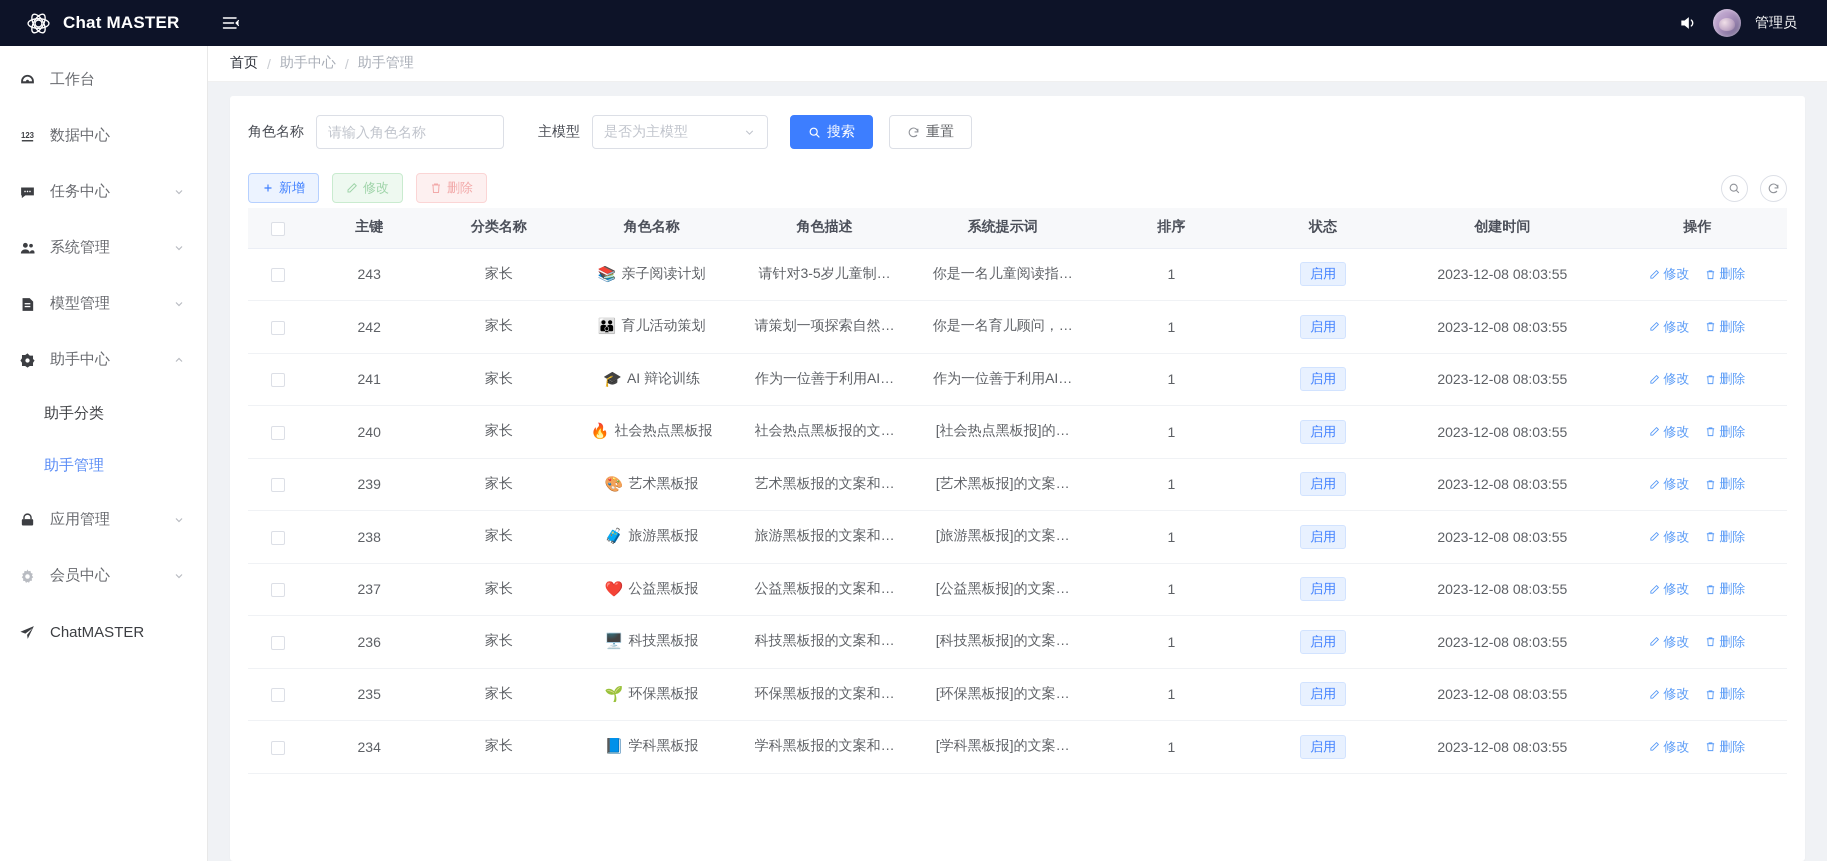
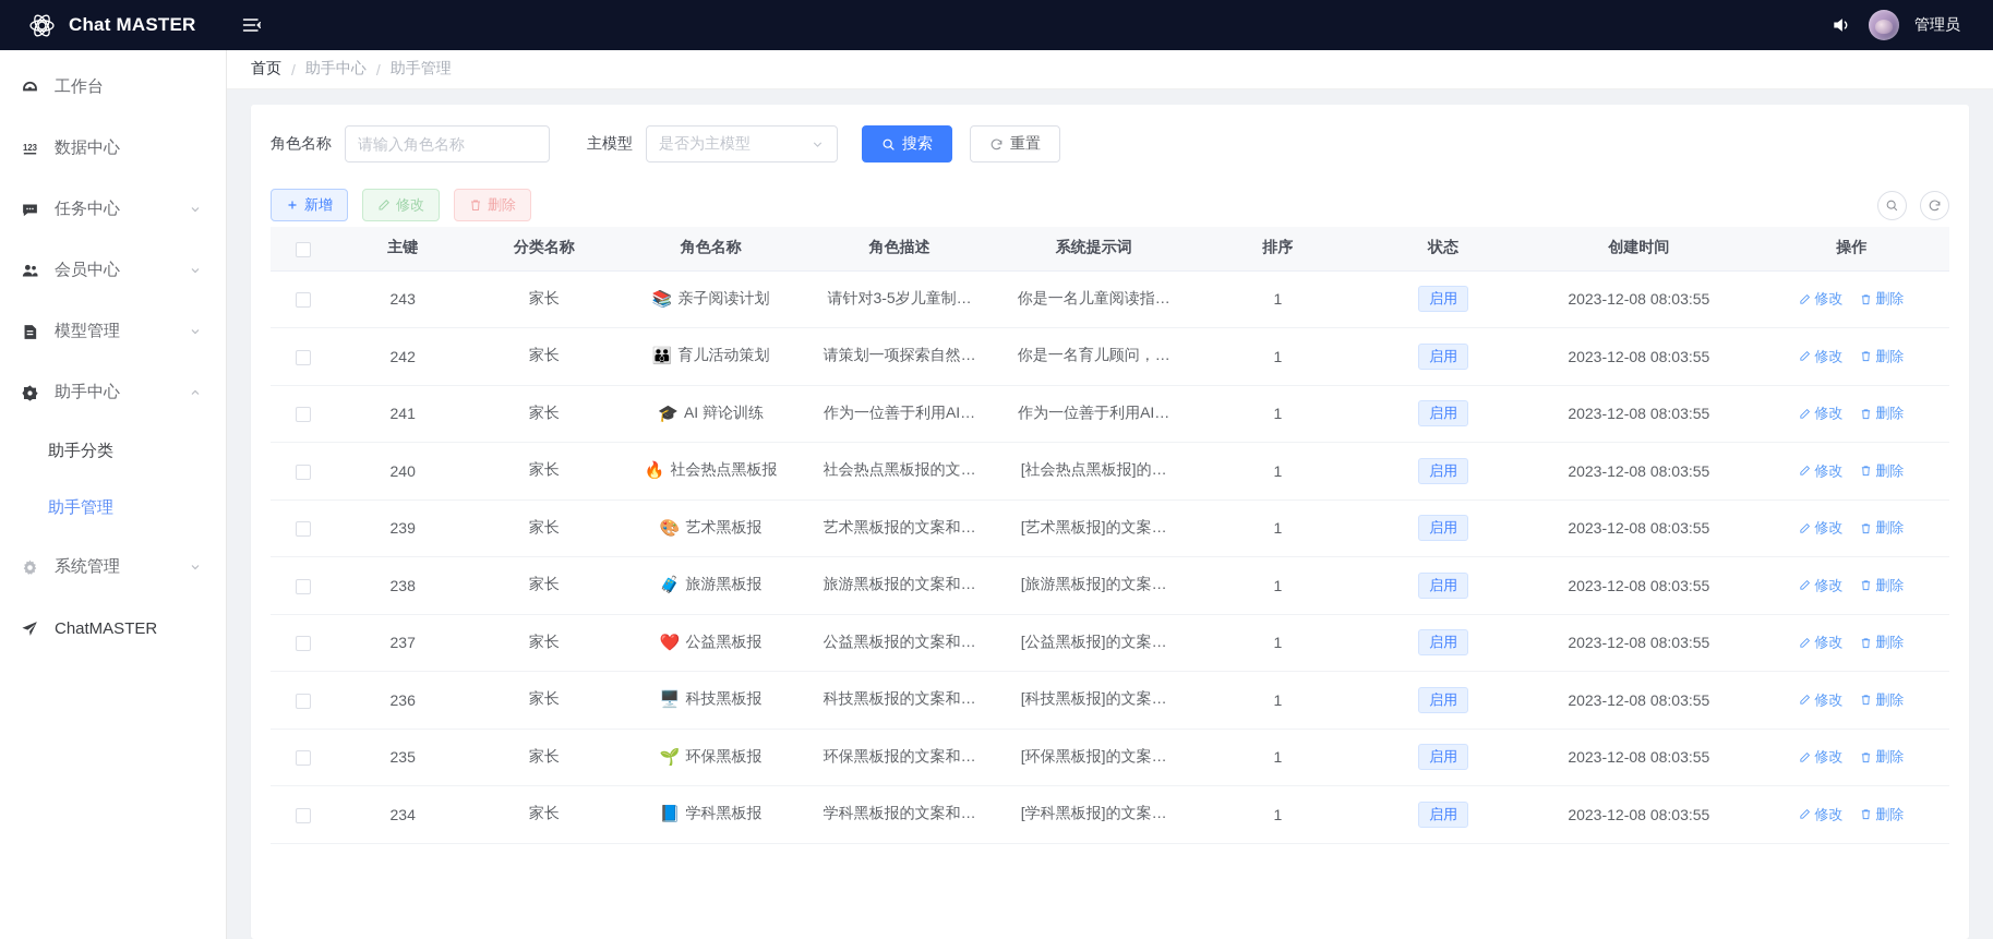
  Chat MASTER
  管理员
  工作台
  123
  数据中心
  任务中心
- 系统管理
+ 会员中心
  模型管理
  助手中心
  助手分类
  助手管理
- 应用管理
- 会员中心
+ 系统管理
  ChatMASTER
  首页
  /
  助手中心
  /
  助手管理
  角色名称
  请输入角色名称
  主模型
  是否为主模型
  搜索
  重置
  新增
  修改
  删除
  	主键	分类名称	角色名称	角色描述	系统提示词	排序	状态	创建时间	操作
  	243	家长	📚 亲子阅读计划	请针对3-5岁儿童制…	你是一名儿童阅读指…	1	启用	2023-12-08 08:03:55	修改 删除
  	242	家长	👪 育儿活动策划	请策划一项探索自然…	你是一名育儿顾问，…	1	启用	2023-12-08 08:03:55	修改 删除
  	241	家长	🎓 AI 辩论训练	作为一位善于利用AI…	作为一位善于利用AI…	1	启用	2023-12-08 08:03:55	修改 删除
  	240	家长	🔥 社会热点黑板报	社会热点黑板报的文…	[社会热点黑板报]的…	1	启用	2023-12-08 08:03:55	修改 删除
  	239	家长	🎨 艺术黑板报	艺术黑板报的文案和…	[艺术黑板报]的文案…	1	启用	2023-12-08 08:03:55	修改 删除
  	238	家长	🧳 旅游黑板报	旅游黑板报的文案和…	[旅游黑板报]的文案…	1	启用	2023-12-08 08:03:55	修改 删除
  	237	家长	❤️ 公益黑板报	公益黑板报的文案和…	[公益黑板报]的文案…	1	启用	2023-12-08 08:03:55	修改 删除
  	236	家长	🖥️ 科技黑板报	科技黑板报的文案和…	[科技黑板报]的文案…	1	启用	2023-12-08 08:03:55	修改 删除
  	235	家长	🌱 环保黑板报	环保黑板报的文案和…	[环保黑板报]的文案…	1	启用	2023-12-08 08:03:55	修改 删除
  	234	家长	📘 学科黑板报	学科黑板报的文案和…	[学科黑板报]的文案…	1	启用	2023-12-08 08:03:55	修改 删除
